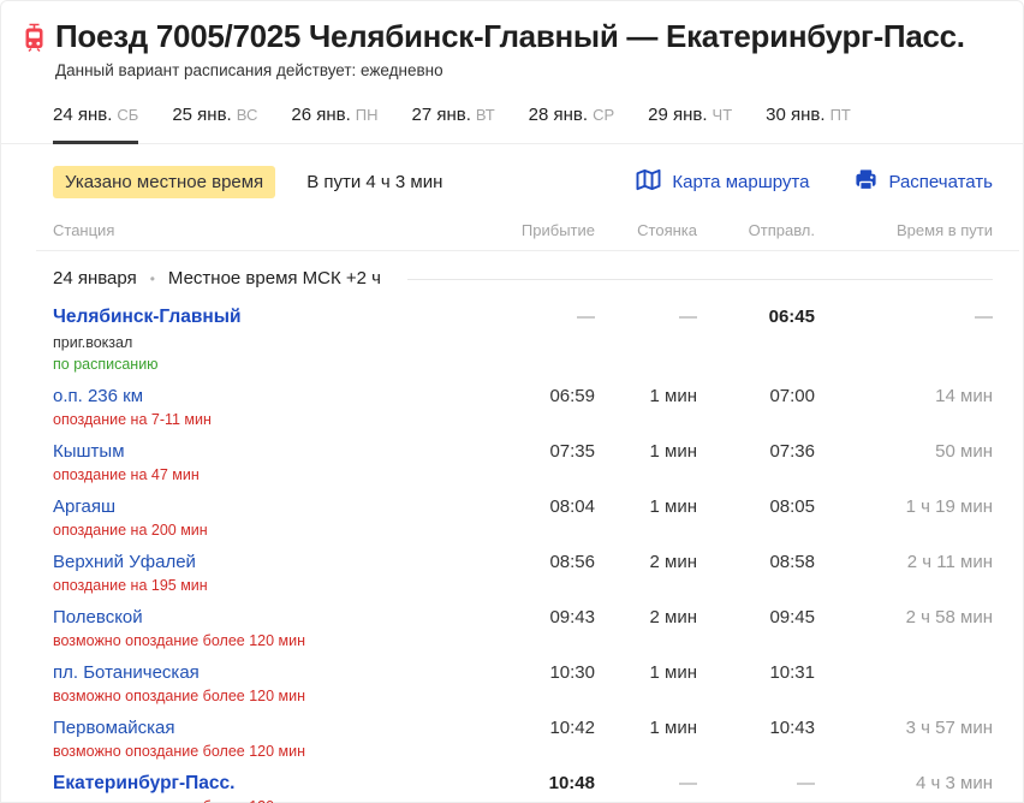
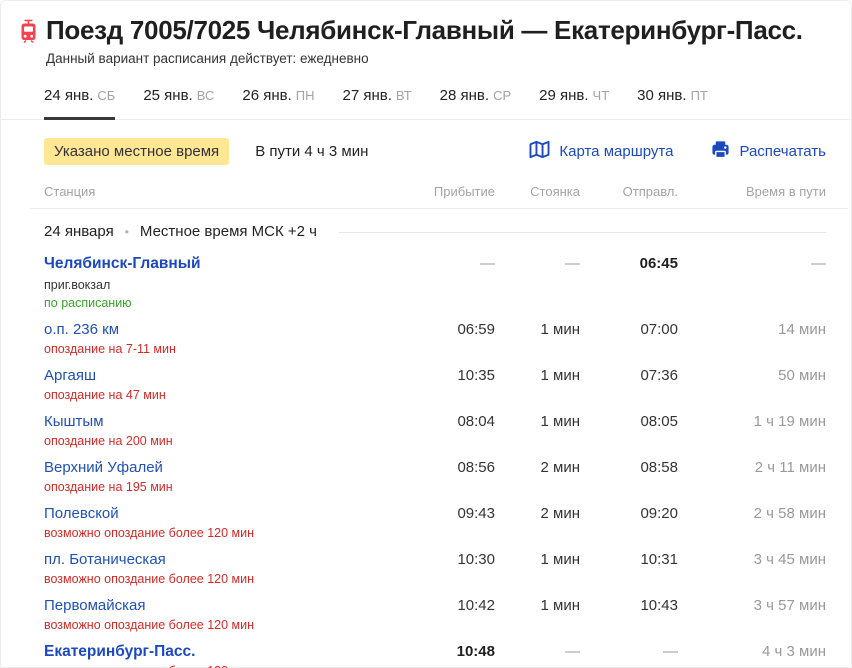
  Поезд 7005/7025 Челябинск-Главный — Екатеринбург-Пасс.
  Данный вариант расписания действует: ежедневно
  24 янв. СБ
  25 янв. ВС
  26 янв. ПН
  27 янв. ВТ
  28 янв. СР
  29 янв. ЧТ
  30 янв. ПТ
  Указано местное время
  В пути 4 ч 3 мин
  Карта маршрута
  Распечатать
  Станция
  Прибытие
  Стоянка
  Отправл.
  Время в пути
  24 января
  •
  Местное время МСК +2 ч
  Челябинск-Главный
  приг.вокзал
  по расписанию
  —
  —
  06:45
  —
  о.п. 236 км
  опоздание на 7-11 мин
  06:59
  1 мин
  07:00
  14 мин
- Кыштым
+ Аргаяш
  опоздание на 47 мин
- 07:35
+ 10:35
  1 мин
  07:36
  50 мин
- Аргаяш
+ Кыштым
  опоздание на 200 мин
  08:04
  1 мин
  08:05
  1 ч 19 мин
  Верхний Уфалей
  опоздание на 195 мин
  08:56
  2 мин
  08:58
  2 ч 11 мин
  Полевской
  возможно опоздание более 120 мин
  09:43
  2 мин
- 09:45
+ 09:20
  2 ч 58 мин
  пл. Ботаническая
  возможно опоздание более 120 мин
  10:30
  1 мин
  10:31
+ 3 ч 45 мин
  Первомайская
  возможно опоздание более 120 мин
  10:42
  1 мин
  10:43
  3 ч 57 мин
  Екатеринбург-Пасс.
  10:48
  —
  —
  4 ч 3 мин
